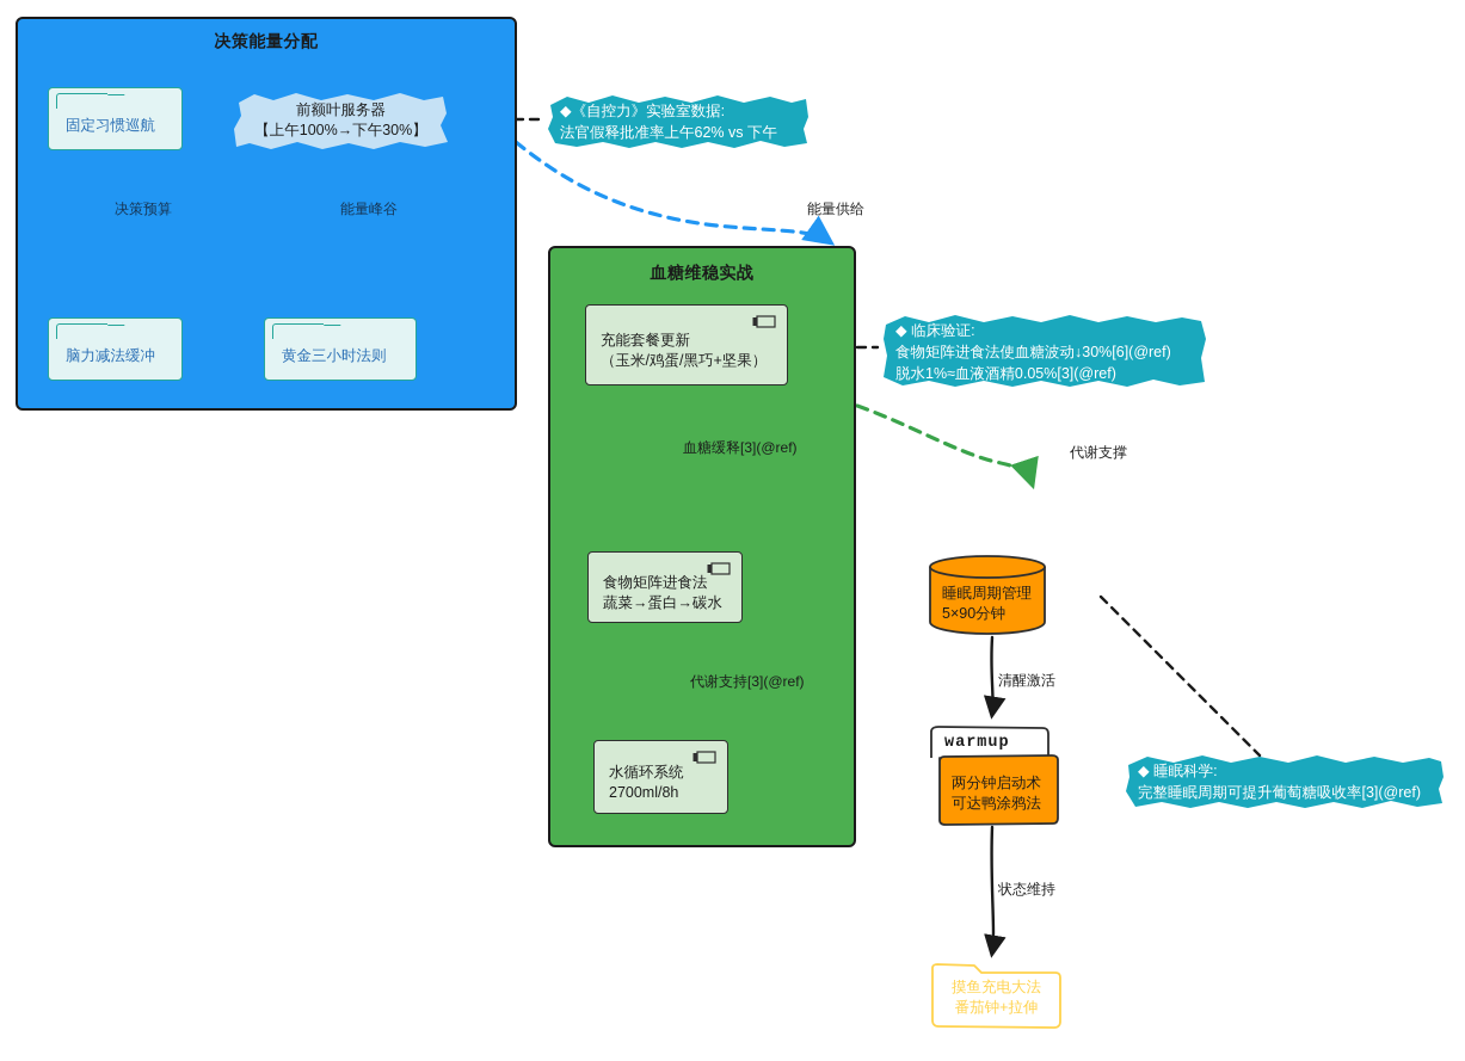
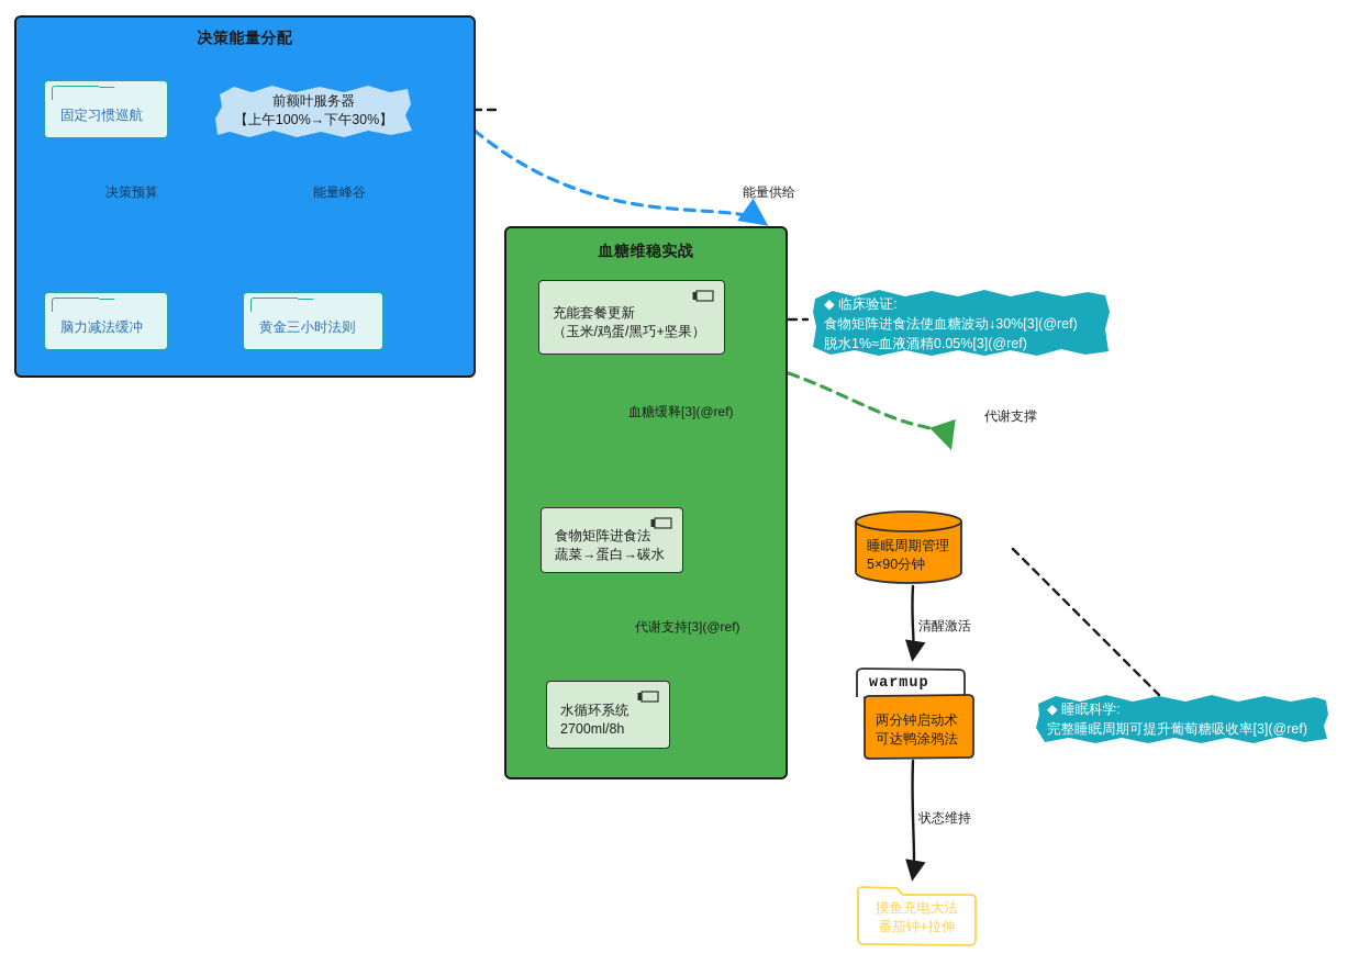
  决策能量分配
  固定习惯巡航
  前额叶服务器
  【上午100%→下午30%】
  脑力减法缓冲
  黄金三小时法则
  决策预算
  能量峰谷
  血糖维稳实战
  充能套餐更新
  （玉米/鸡蛋/黑巧+坚果）
  食物矩阵进食法
  蔬菜→蛋白→碳水
  水循环系统
  2700ml/8h
  血糖缓释[3](@ref)
  代谢支持[3](@ref)
  睡眠周期管理
  5×90分钟
  warmup
  两分钟启动术
  可达鸭涂鸦法
  摸鱼充电大法
  番茄钟+拉伸
  清醒激活
  状态维持
  能量供给
  代谢支撑
- ◆《自控力》实验室数据:
- 法官假释批准率上午62% vs 下午7%
  ◆ 临床验证:
- 食物矩阵进食法使血糖波动↓30%[6](@ref)
+ 食物矩阵进食法使血糖波动↓30%[3](@ref)
  脱水1%≈血液酒精0.05%[3](@ref)
  ◆ 睡眠科学:
  完整睡眠周期可提升葡萄糖吸收率[3](@ref)
